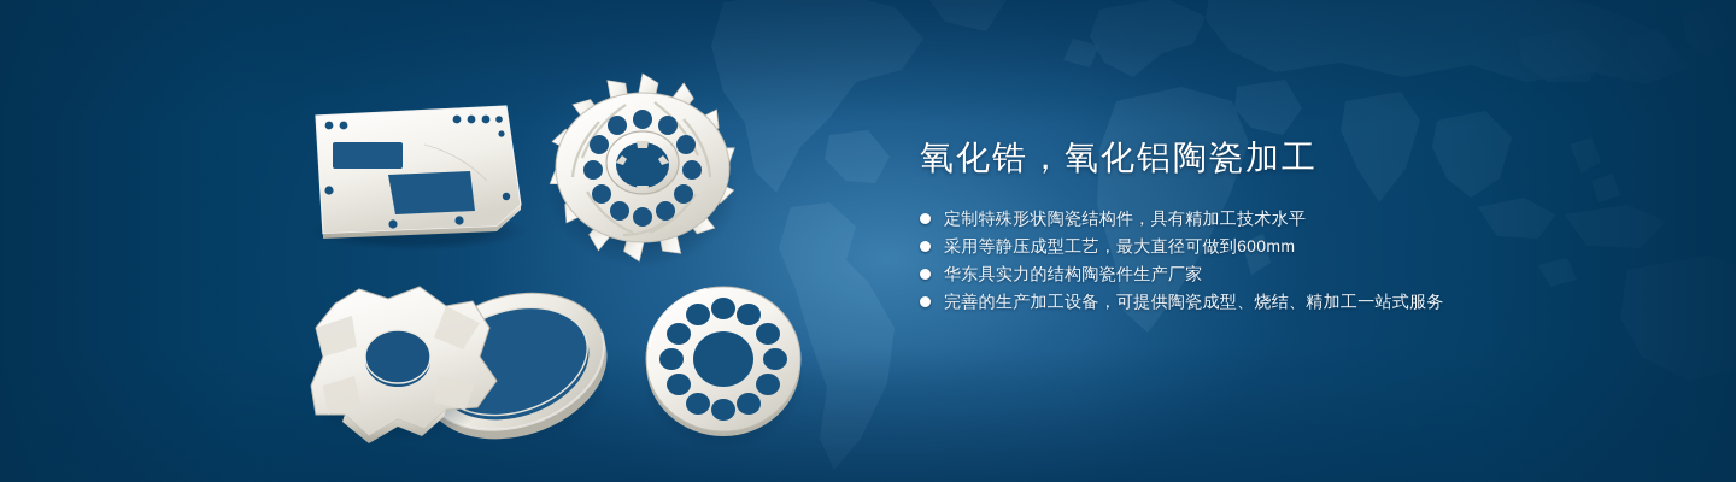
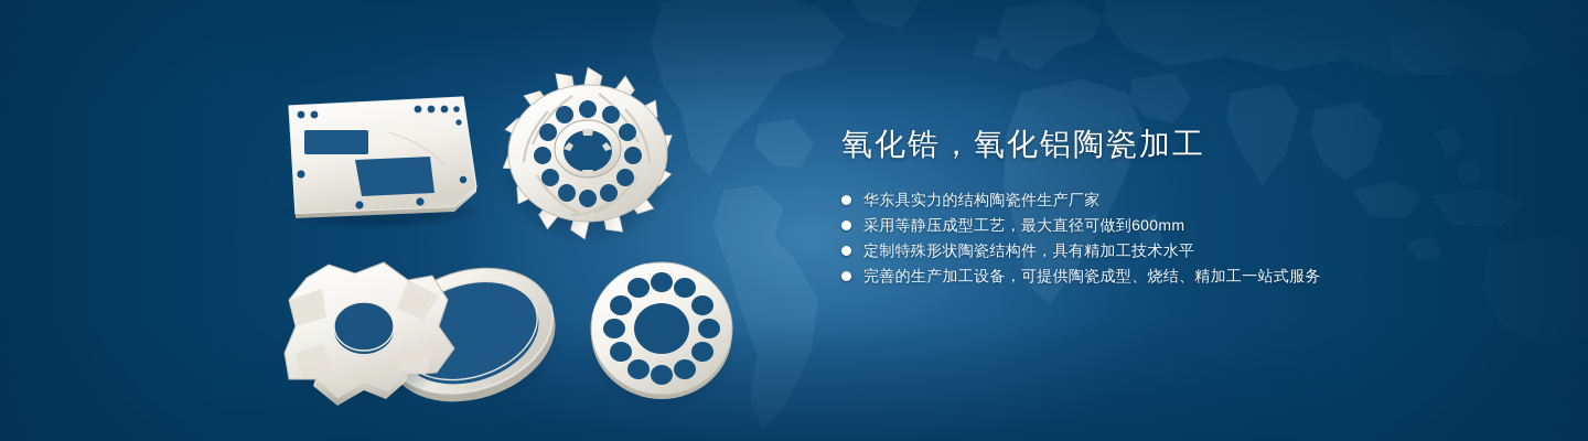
  氧化锆，氧化铝陶瓷加工
- 定制特殊形状陶瓷结构件，具有精加工技术水平
+ 华东具实力的结构陶瓷件生产厂家
  采用等静压成型工艺，最大直径可做到600mm
- 华东具实力的结构陶瓷件生产厂家
+ 定制特殊形状陶瓷结构件，具有精加工技术水平
  完善的生产加工设备，可提供陶瓷成型、烧结、精加工一站式服务
